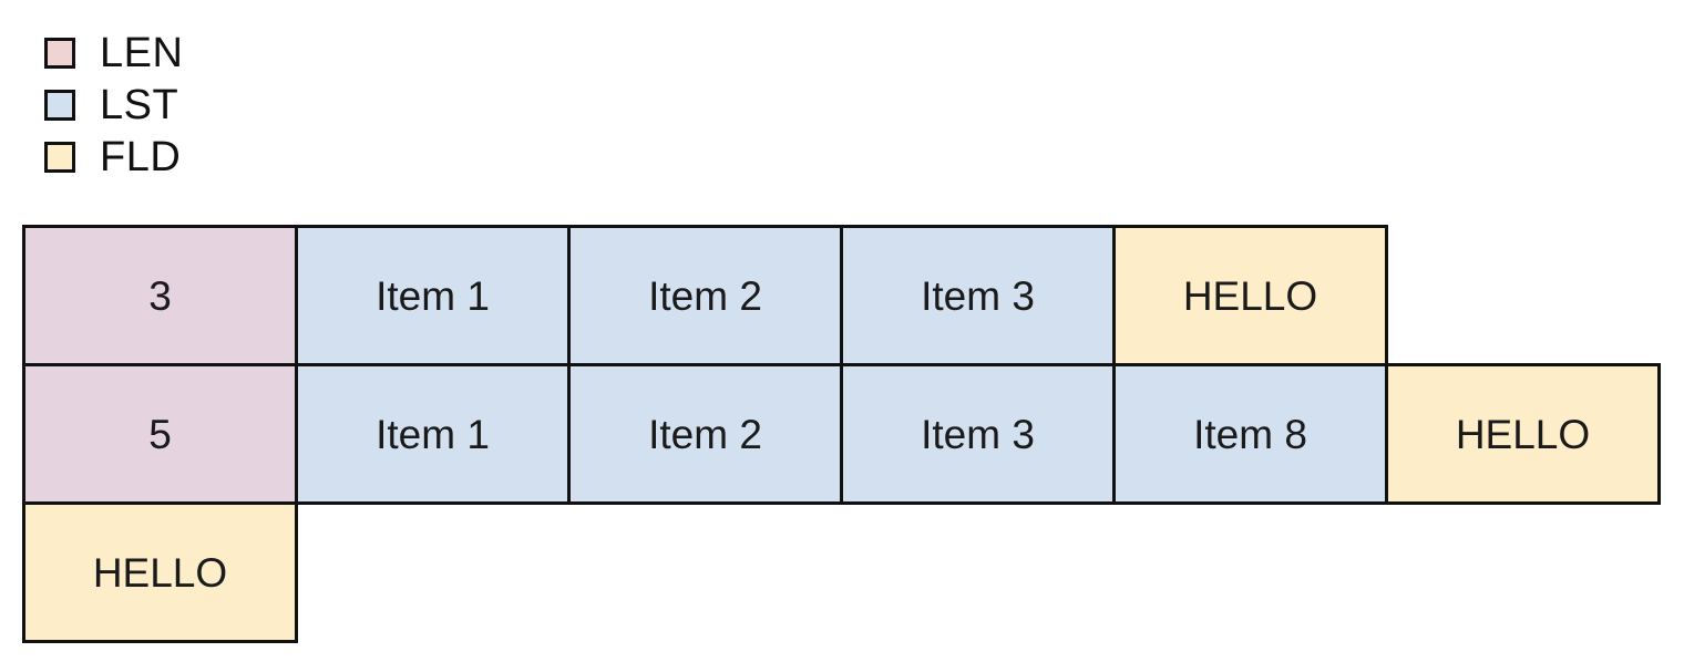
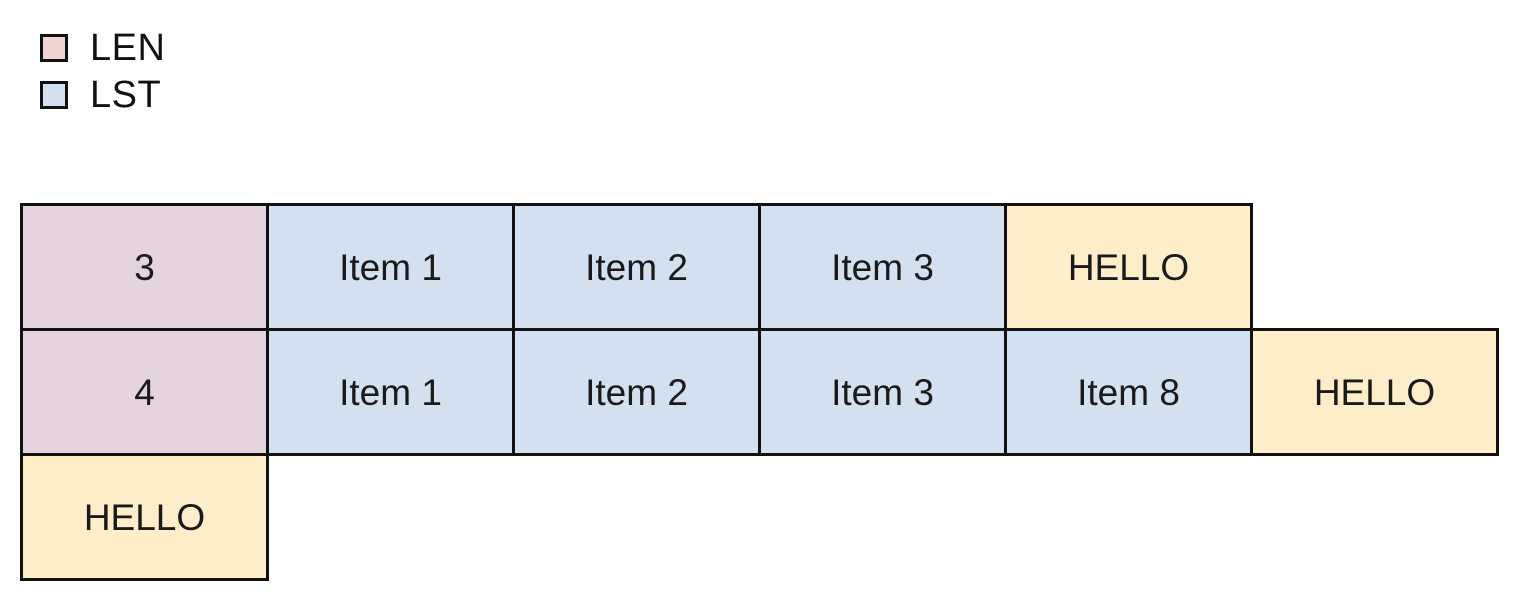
  LEN
  LST
- FLD
  3
  Item 1
  Item 2
  Item 3
  HELLO
- 5
+ 4
  Item 1
  Item 2
  Item 3
  Item 8
  HELLO
  HELLO
